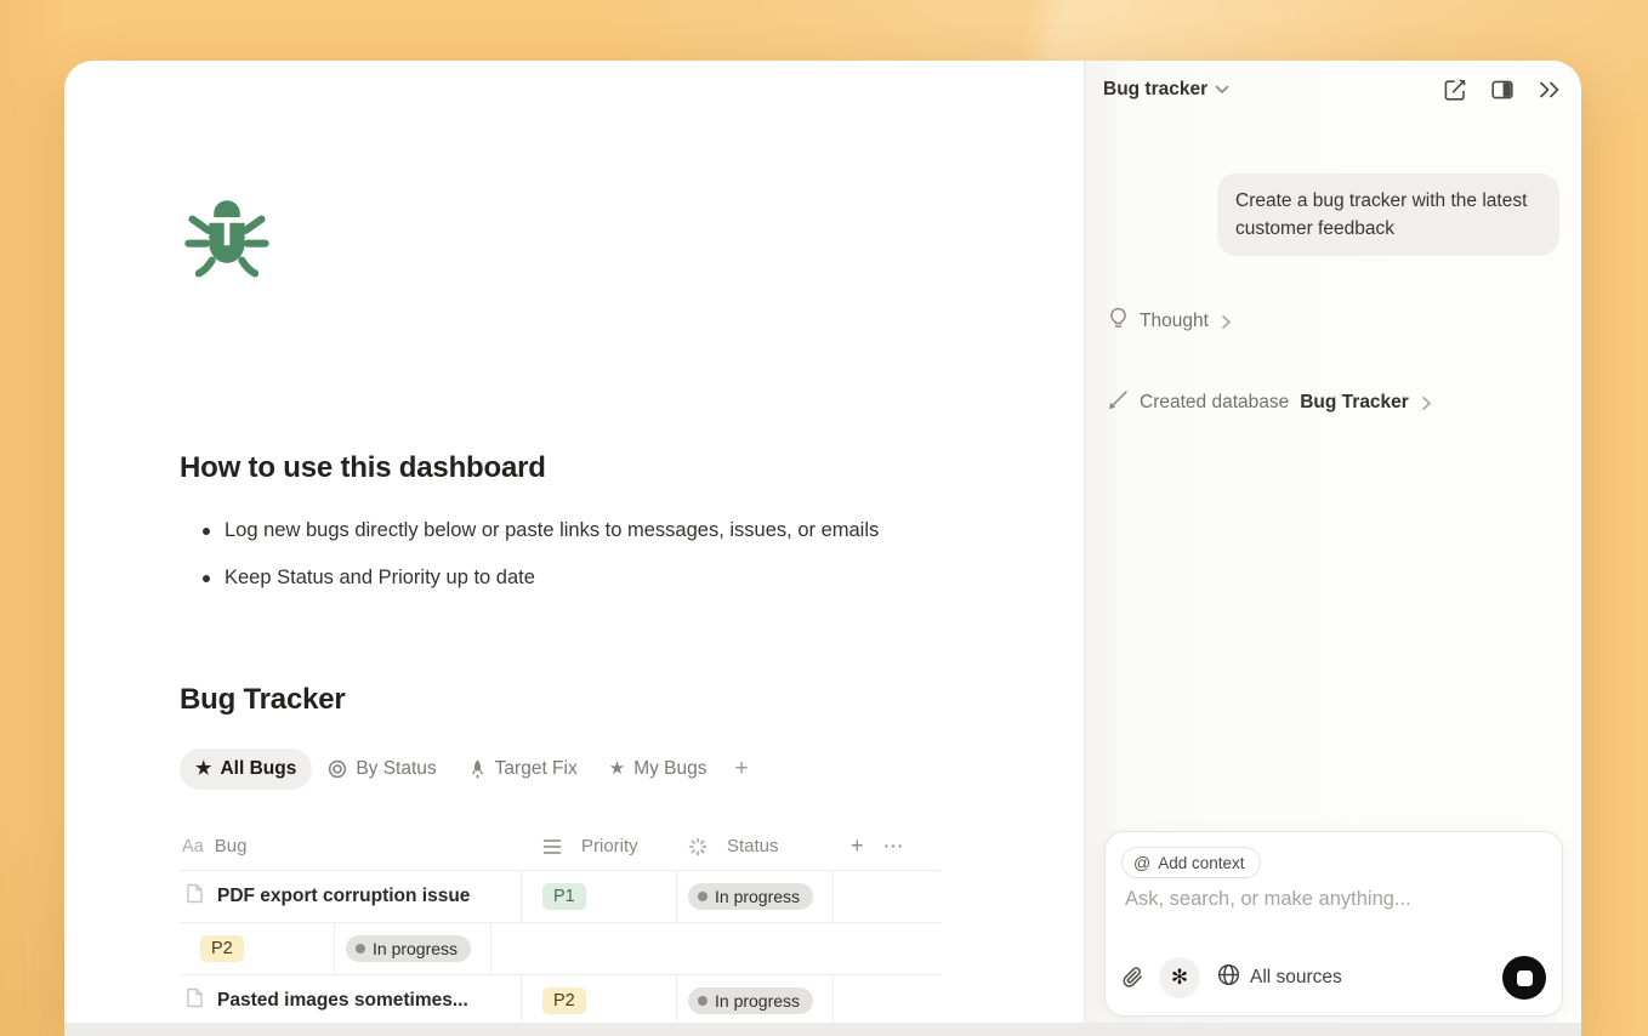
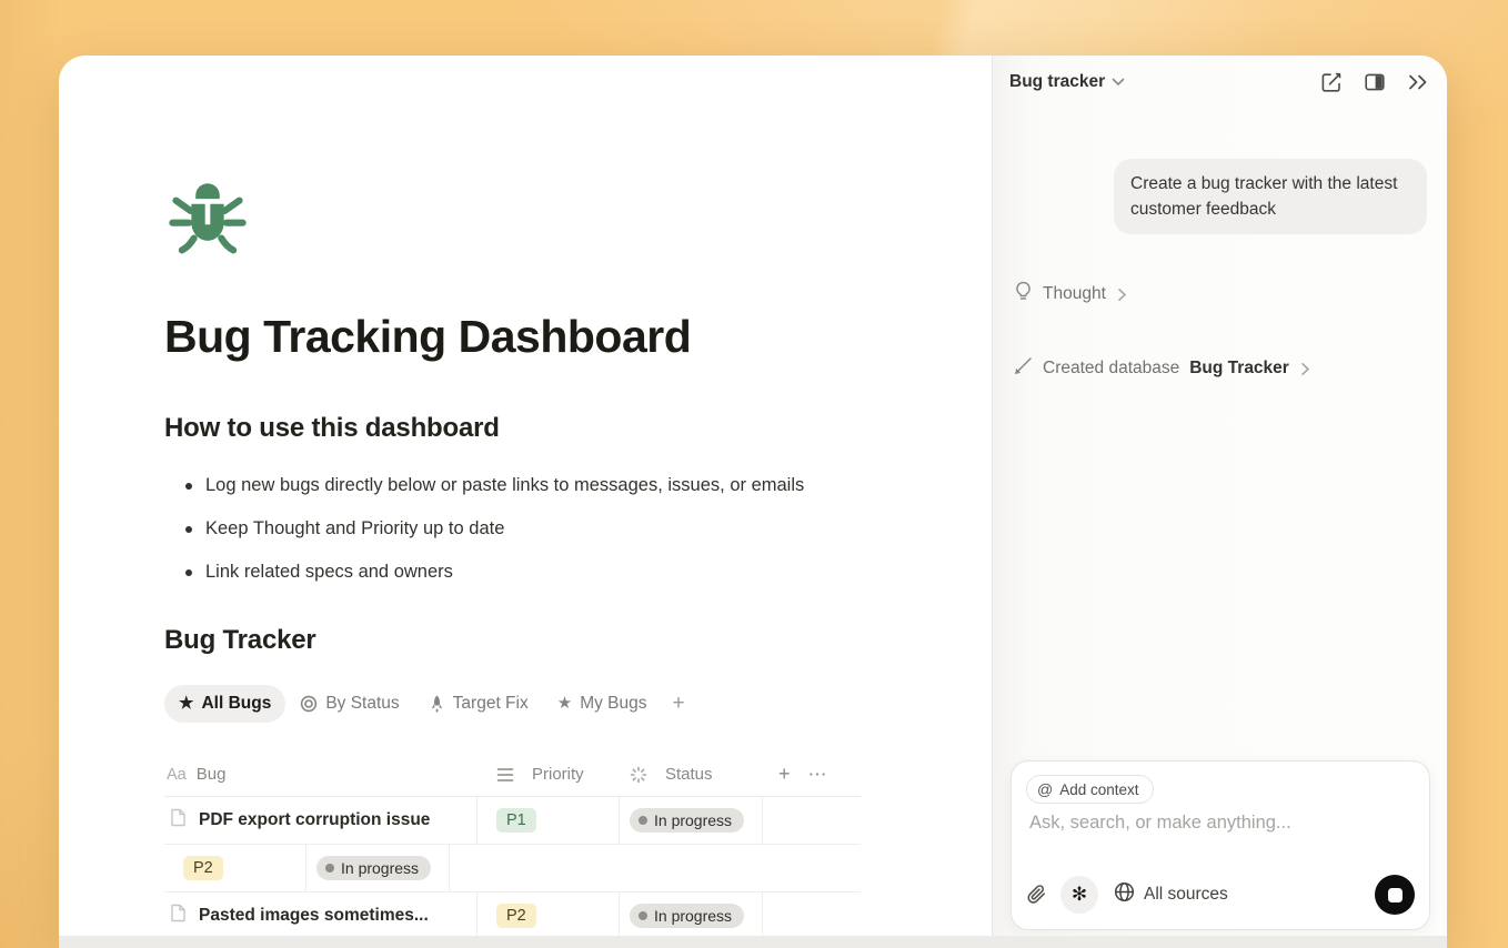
+ Bug Tracking Dashboard
  How to use this dashboard
  Log new bugs directly below or paste links to messages, issues, or emails
- Keep Status and Priority up to date
+ Keep Thought and Priority up to date
+ Link related specs and owners
  Bug Tracker
  ★
  All Bugs
  By Status
  Target Fix
  ★
  My Bugs
  +
  Aa
  Bug
  Priority
  Status
  +
  ⋯
  PDF export corruption issue
  P1
  In progress
  P2
  In progress
  Pasted images sometimes...
  P2
  In progress
  Bug tracker
  Create a bug tracker with the latest customer feedback
  Thought
  Created database
  Bug Tracker
  @
  Add context
  Ask, search, or make anything...
  ✻
  All sources
